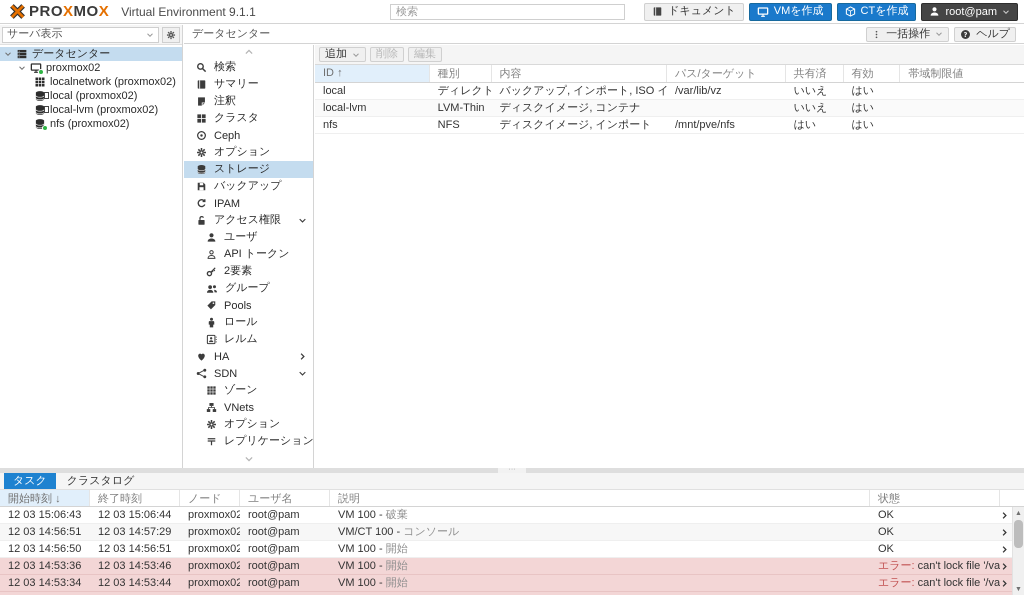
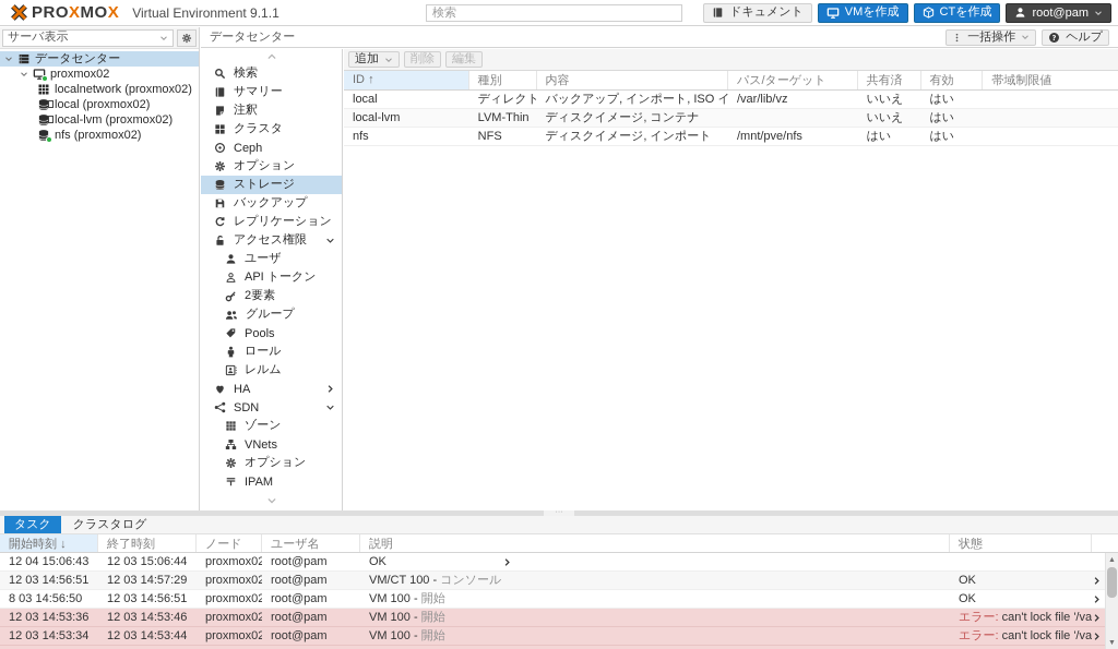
  PROXMOX
  Virtual Environment 9.1.1
  検索
  ドキュメント
  VMを作成
  CTを作成
  root@pam
  サーバ表示
  データセンター
  proxmox02
  localnetwork (proxmox02)
  local (proxmox02)
  local-lvm (proxmox02)
  nfs (proxmox02)
  データセンター
  一括操作
  ヘルプ
  検索
  サマリー
  注釈
  クラスタ
  Ceph
  オプション
  ストレージ
  バックアップ
- IPAM
+ レプリケーション
  アクセス権限
  ユーザ
  API トークン
  2要素
  グループ
  Pools
  ロール
  レルム
  HA
  SDN
  ゾーン
  VNets
  オプション
- レプリケーション
+ IPAM
  追加
  削除
  編集
  ID ↑
  種別
  内容
  パス/ターゲット
  共有済
  有効
  帯域制限値
  local
  ディレクト
  /var/lib/vz
  いいえ
  はい
  local-lvm
  LVM-Thin
  ディスクイメージ, コンテナ
  いいえ
  はい
  nfs
  NFS
  ディスクイメージ, インポート
  /mnt/pve/nfs
  はい
  はい
  タスク
  クラスタログ
  開始時刻 ↓
  終了時刻
  ノード
  ユーザ名
  説明
  状態
- 12 03 15:06:43
+ 12 04 15:06:43
  12 03 15:06:44
  proxmox02
  root@pam
- VM 100 - 破棄
  OK
  12 03 14:56:51
  12 03 14:57:29
  proxmox02
  root@pam
  VM/CT 100 - コンソール
  OK
- 12 03 14:56:50
+ 8 03 14:56:50
  12 03 14:56:51
  proxmox02
  root@pam
  VM 100 - 開始
  OK
  12 03 14:53:36
  12 03 14:53:46
  proxmox02
  root@pam
  VM 100 - 開始
  エラー: can't lock file '/va
  12 03 14:53:34
  12 03 14:53:44
  proxmox02
  root@pam
  VM 100 - 開始
  エラー: can't lock file '/va
